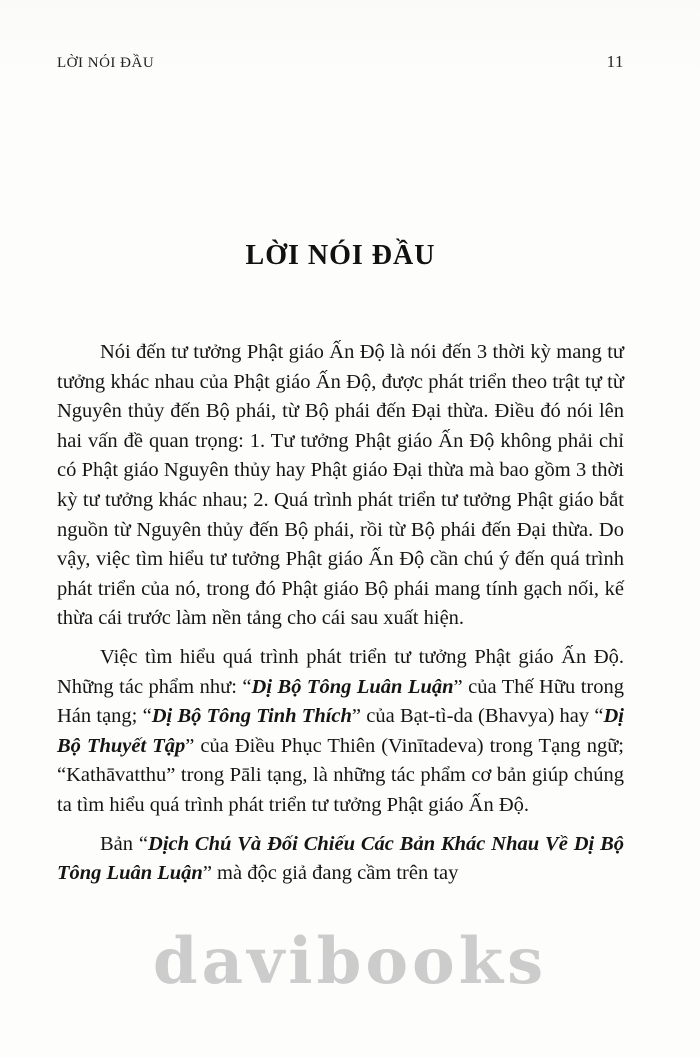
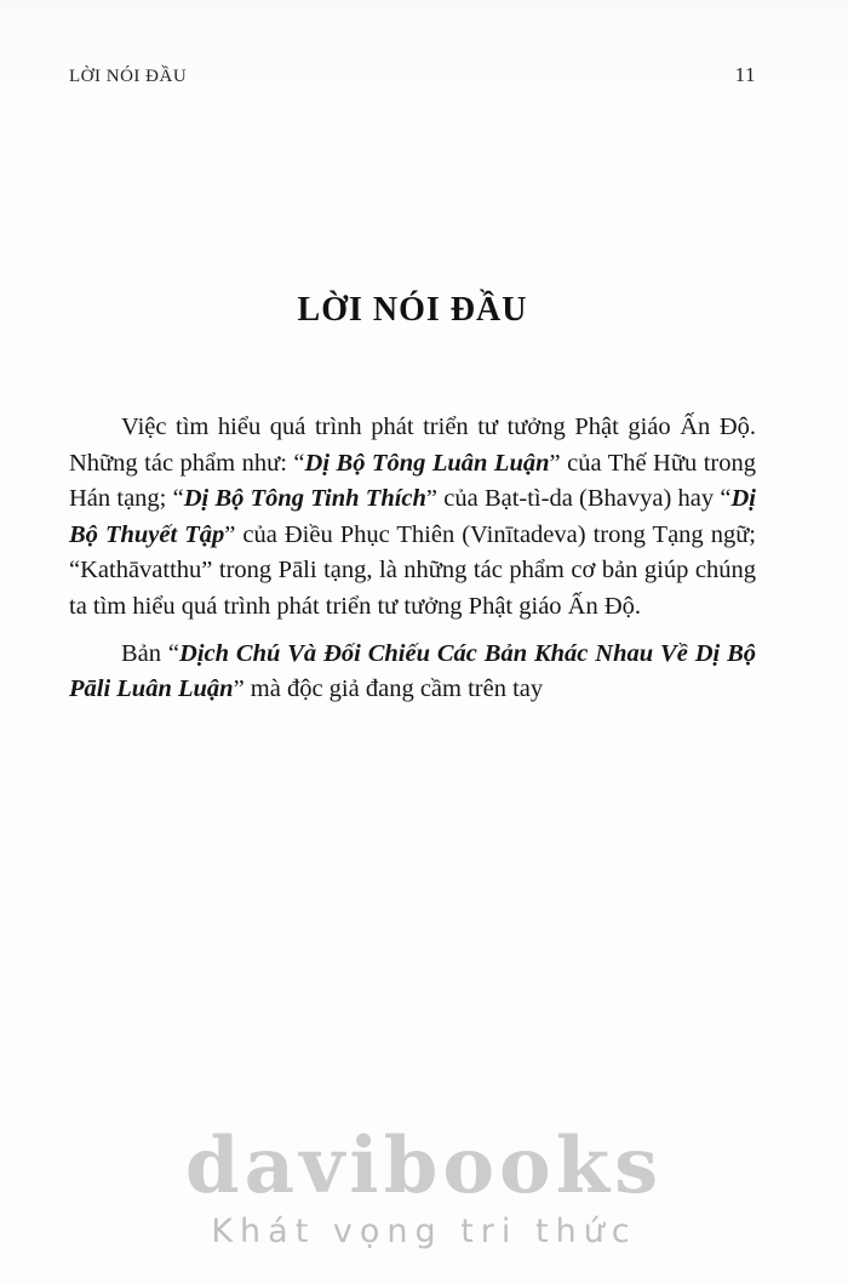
  LỜI NÓI ĐẦU
  11
  LỜI NÓI ĐẦU
- Nói đến tư tưởng Phật giáo Ấn Độ là nói đến 3 thời kỳ mang tư tưởng khác nhau của Phật giáo Ấn Độ, được phát triển theo trật tự từ Nguyên thủy đến Bộ phái, từ Bộ phái đến Đại thừa. Điều đó nói lên hai vấn đề quan trọng: 1. Tư tưởng Phật giáo Ấn Độ không phải chỉ có Phật giáo Nguyên thủy hay Phật giáo Đại thừa mà bao gồm 3 thời kỳ tư tưởng khác nhau; 2. Quá trình phát triển tư tưởng Phật giáo bắt nguồn từ Nguyên thủy đến Bộ phái, rồi từ Bộ phái đến Đại thừa. Do vậy, việc tìm hiểu tư tưởng Phật giáo Ấn Độ cần chú ý đến quá trình phát triển của nó, trong đó Phật giáo Bộ phái mang tính gạch nối, kế thừa cái trước làm nền tảng cho cái sau xuất hiện.
  Việc tìm hiểu quá trình phát triển tư tưởng Phật giáo Ấn Độ. Những tác phẩm như: “Dị Bộ Tông Luân Luận” của Thế Hữu trong Hán tạng; “Dị Bộ Tông Tinh Thích” của Bạt-tì-da (Bhavya) hay “Dị Bộ Thuyết Tập” của Điều Phục Thiên (Vinītadeva) trong Tạng ngữ; “Kathāvatthu” trong Pāli tạng, là những tác phẩm cơ bản giúp chúng ta tìm hiểu quá trình phát triển tư tưởng Phật giáo Ấn Độ.
- Bản “Dịch Chú Và Đối Chiếu Các Bản Khác Nhau Về Dị Bộ Tông Luân Luận” mà độc giả đang cầm trên tay
+ Bản “Dịch Chú Và Đối Chiếu Các Bản Khác Nhau Về Dị Bộ Pāli Luân Luận” mà độc giả đang cầm trên tay
  davibooks
+ Khát vọng tri thức
